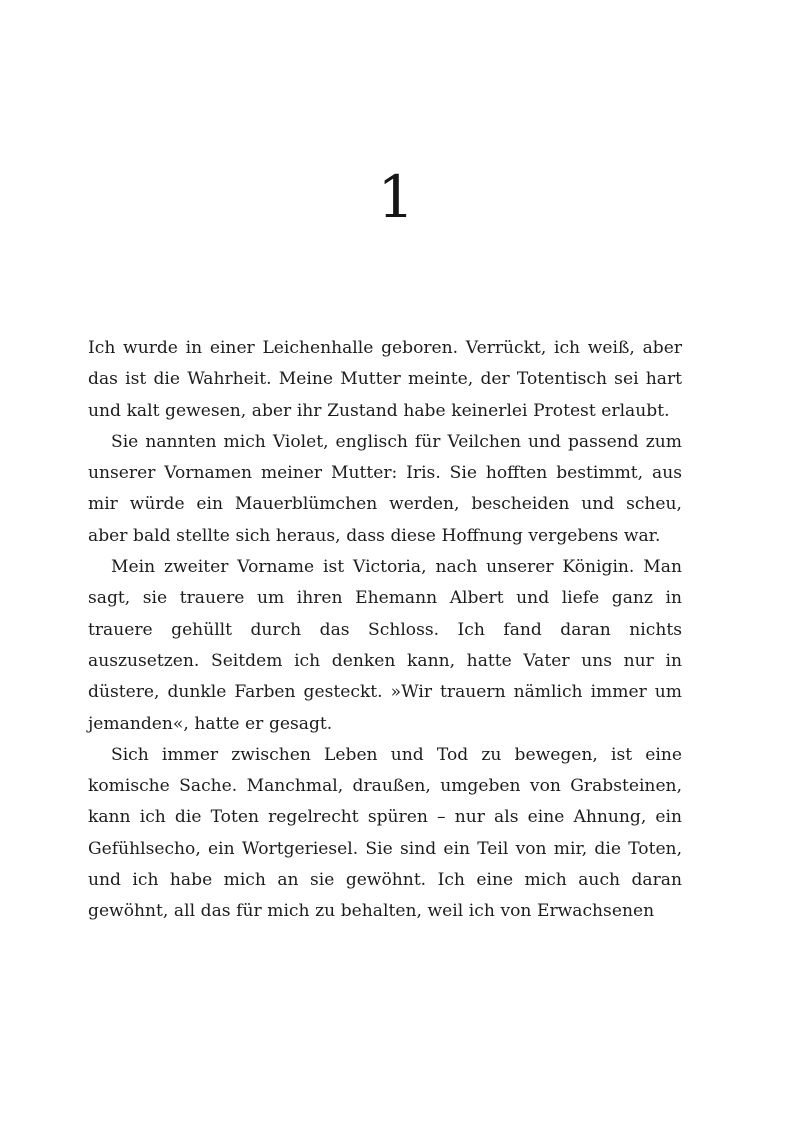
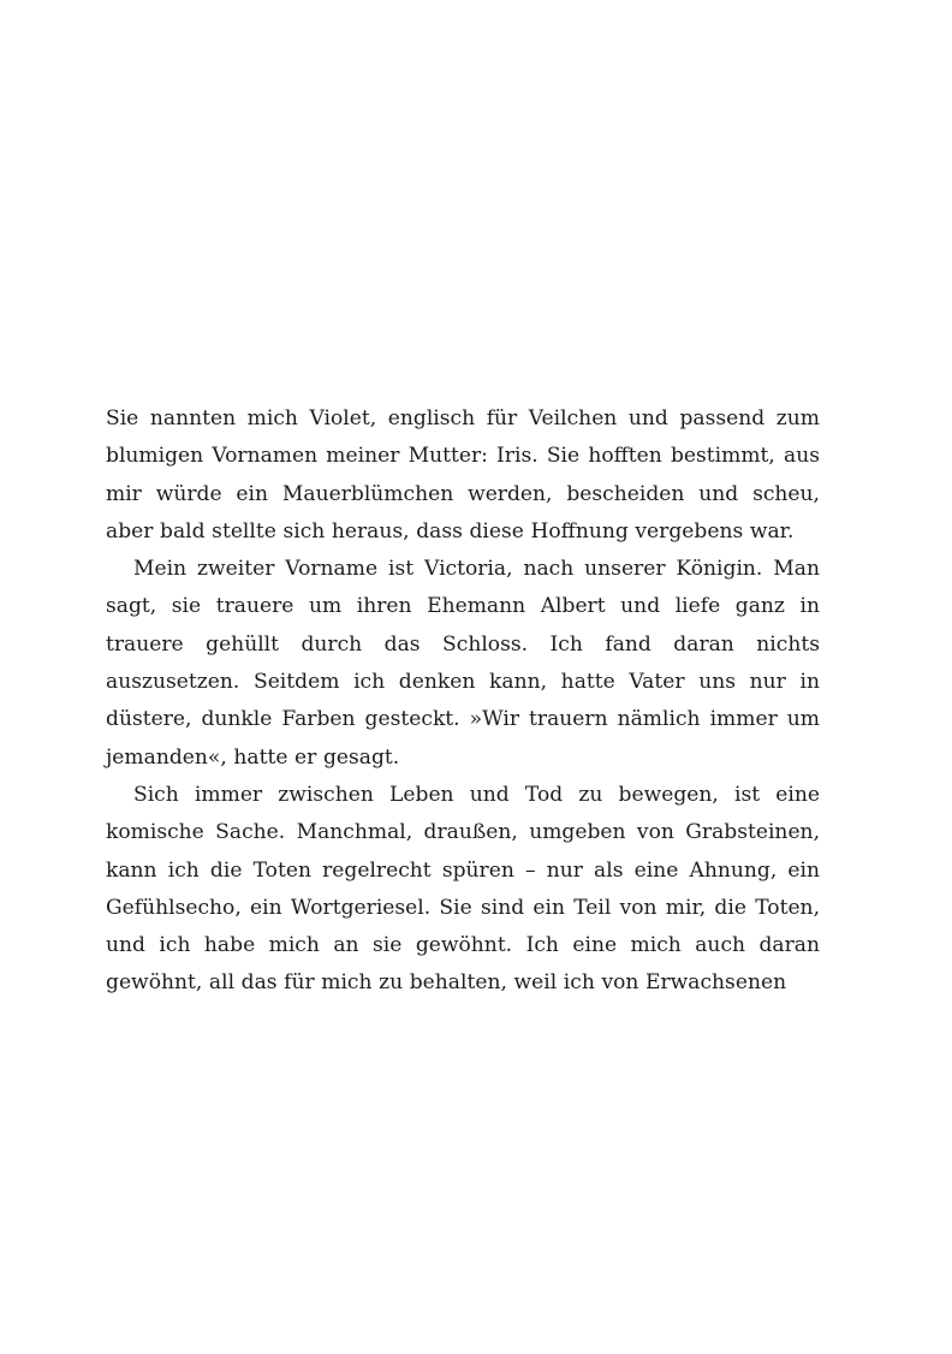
- 1
- Ich wurde in einer Leichenhalle geboren. Verrückt, ich weiß, aber das ist die Wahrheit. Meine Mutter meinte, der Totentisch sei hart und kalt gewesen, aber ihr Zustand habe keinerlei Protest erlaubt.
- Sie nannten mich Violet, englisch für Veilchen und passend zum unserer Vornamen meiner Mutter: Iris. Sie hofften bestimmt, aus mir würde ein Mauerblümchen werden, bescheiden und scheu, aber bald stellte sich heraus, dass diese Hoffnung vergebens war.
+ Sie nannten mich Violet, englisch für Veilchen und passend zum blumigen Vornamen meiner Mutter: Iris. Sie hofften bestimmt, aus mir würde ein Mauerblümchen werden, bescheiden und scheu, aber bald stellte sich heraus, dass diese Hoffnung vergebens war.
  Mein zweiter Vorname ist Victoria, nach unserer Königin. Man sagt, sie trauere um ihren Ehemann Albert und liefe ganz in trauere gehüllt durch das Schloss. Ich fand daran nichts auszusetzen. Seitdem ich denken kann, hatte Vater uns nur in düstere, dunkle Farben gesteckt. »Wir trauern nämlich immer um jemanden«, hatte er gesagt.
  Sich immer zwischen Leben und Tod zu bewegen, ist eine komische Sache. Manchmal, draußen, umgeben von Grabsteinen, kann ich die Toten regelrecht spüren – nur als eine Ahnung, ein Gefühlsecho, ein Wortgeriesel. Sie sind ein Teil von mir, die Toten, und ich habe mich an sie gewöhnt. Ich eine mich auch daran gewöhnt, all das für mich zu behalten, weil ich von Erwachsenen
